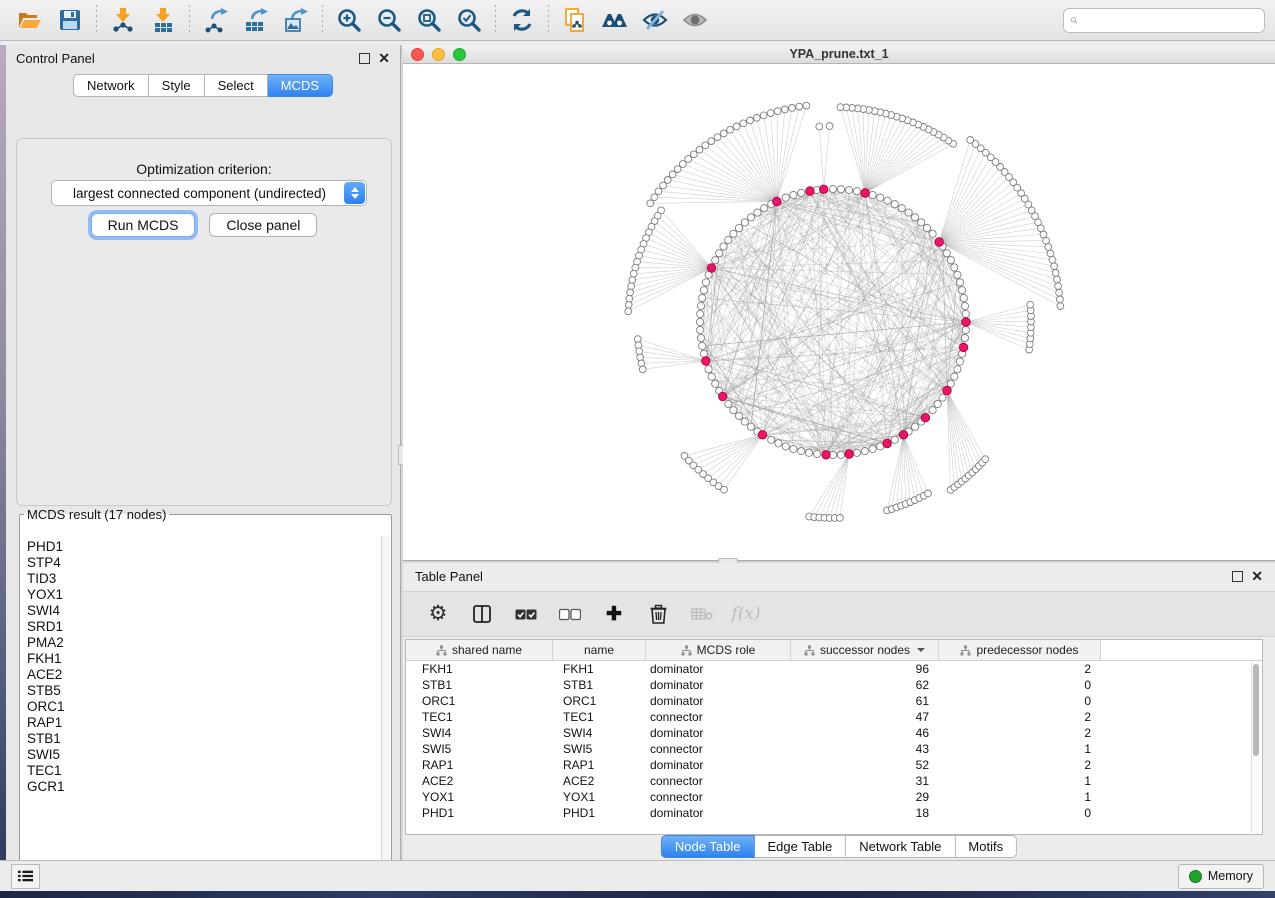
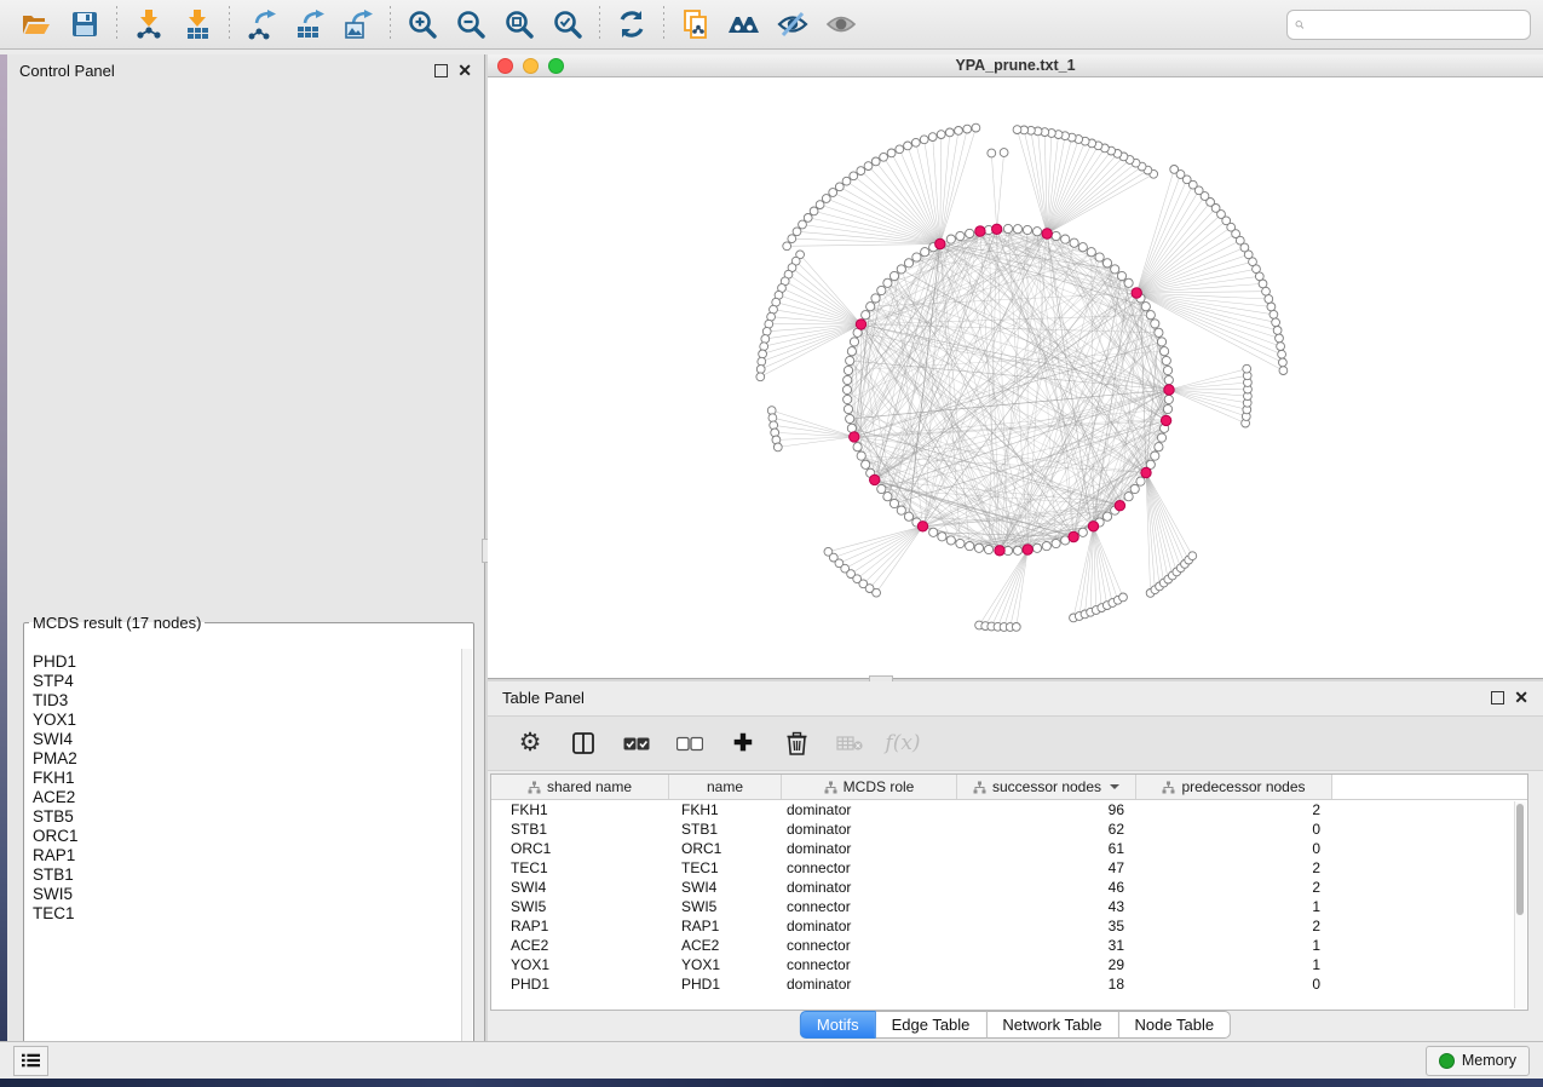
  Control Panel
  ✕
- Network
- Style
- Select
- MCDS
- Optimization criterion:
- largest connected component (undirected)
- Run MCDS
- Close panel
  MCDS result (17 nodes)
  PHD1
  STP4
  TID3
  YOX1
  SWI4
- SRD1
  PMA2
  FKH1
  ACE2
  STB5
  ORC1
  RAP1
  STB1
  SWI5
  TEC1
- GCR1
  YPA_prune.txt_1
  Table Panel
  ✕
  ⚙
  ✚
  f(x)
  shared name
  name
  MCDS role
  successor nodes
  predecessor nodes
  FKH1
  FKH1
  dominator
  96
  2
  STB1
  STB1
  dominator
  62
  0
  ORC1
  ORC1
  dominator
  61
  0
  TEC1
  TEC1
  connector
  47
  2
  SWI4
  SWI4
  dominator
  46
  2
  SWI5
  SWI5
  connector
  43
  1
  RAP1
  RAP1
  dominator
- 52
+ 35
  2
  ACE2
  ACE2
  connector
  31
  1
  YOX1
  YOX1
  connector
  29
  1
  PHD1
  PHD1
  dominator
  18
  0
- Node Table
+ Motifs
  Edge Table
  Network Table
- Motifs
+ Node Table
  Memory
